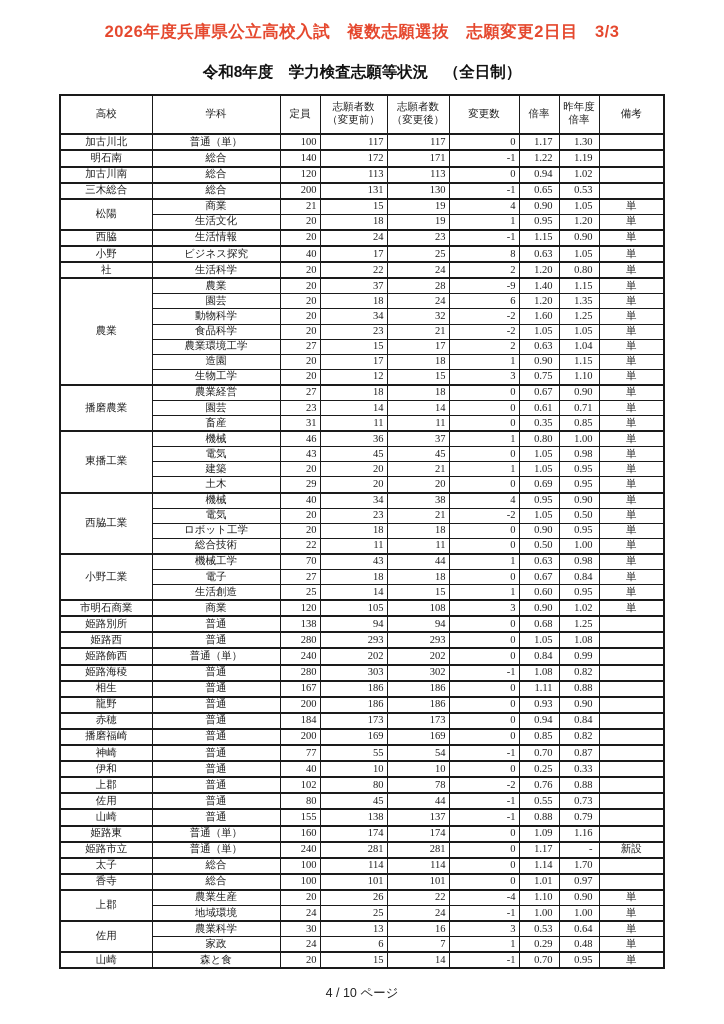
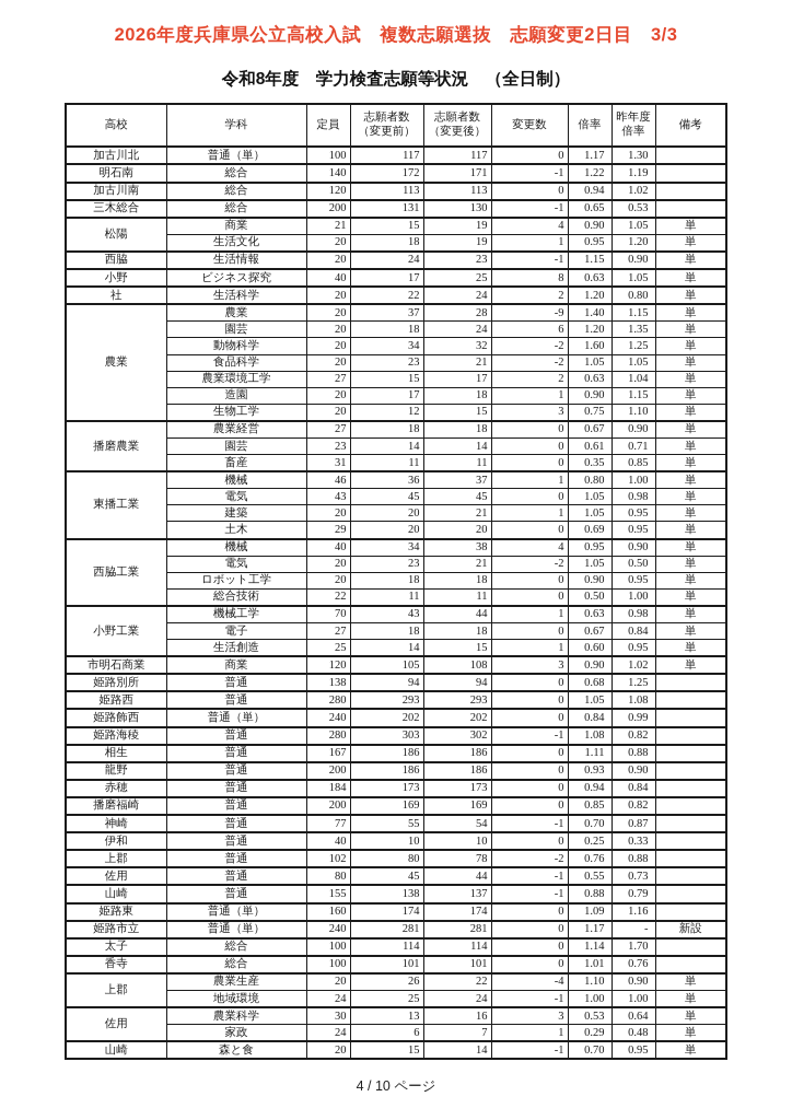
  2026年度兵庫県公立高校入試 複数志願選抜 志願変更2日目 3/3
  令和8年度 学力検査志願等状況 （全日制）
  高校	学科	定員	志願者数 （変更前）	志願者数 （変更後）	変更数	倍率	昨年度 倍率	備考
  加古川北	普通（単）	100	117	117	0	1.17	1.30
  明石南	総合	140	172	171	-1	1.22	1.19
  加古川南	総合	120	113	113	0	0.94	1.02
  三木総合	総合	200	131	130	-1	0.65	0.53
  松陽	商業	21	15	19	4	0.90	1.05	単
  生活文化	20	18	19	1	0.95	1.20	単
  西脇	生活情報	20	24	23	-1	1.15	0.90	単
  小野	ビジネス探究	40	17	25	8	0.63	1.05	単
  社	生活科学	20	22	24	2	1.20	0.80	単
  農業	農業	20	37	28	-9	1.40	1.15	単
  園芸	20	18	24	6	1.20	1.35	単
  動物科学	20	34	32	-2	1.60	1.25	単
  食品科学	20	23	21	-2	1.05	1.05	単
  農業環境工学	27	15	17	2	0.63	1.04	単
  造園	20	17	18	1	0.90	1.15	単
  生物工学	20	12	15	3	0.75	1.10	単
  播磨農業	農業経営	27	18	18	0	0.67	0.90	単
  園芸	23	14	14	0	0.61	0.71	単
  畜産	31	11	11	0	0.35	0.85	単
  東播工業	機械	46	36	37	1	0.80	1.00	単
  電気	43	45	45	0	1.05	0.98	単
  建築	20	20	21	1	1.05	0.95	単
  土木	29	20	20	0	0.69	0.95	単
  西脇工業	機械	40	34	38	4	0.95	0.90	単
  電気	20	23	21	-2	1.05	0.50	単
  ロボット工学	20	18	18	0	0.90	0.95	単
  総合技術	22	11	11	0	0.50	1.00	単
  小野工業	機械工学	70	43	44	1	0.63	0.98	単
  電子	27	18	18	0	0.67	0.84	単
  生活創造	25	14	15	1	0.60	0.95	単
  市明石商業	商業	120	105	108	3	0.90	1.02	単
  姫路別所	普通	138	94	94	0	0.68	1.25
  姫路西	普通	280	293	293	0	1.05	1.08
  姫路飾西	普通（単）	240	202	202	0	0.84	0.99
  姫路海稜	普通	280	303	302	-1	1.08	0.82
  相生	普通	167	186	186	0	1.11	0.88
  龍野	普通	200	186	186	0	0.93	0.90
  赤穂	普通	184	173	173	0	0.94	0.84
  播磨福崎	普通	200	169	169	0	0.85	0.82
  神崎	普通	77	55	54	-1	0.70	0.87
  伊和	普通	40	10	10	0	0.25	0.33
  上郡	普通	102	80	78	-2	0.76	0.88
  佐用	普通	80	45	44	-1	0.55	0.73
  山崎	普通	155	138	137	-1	0.88	0.79
  姫路東	普通（単）	160	174	174	0	1.09	1.16
  姫路市立	普通（単）	240	281	281	0	1.17	-	新設
  太子	総合	100	114	114	0	1.14	1.70
- 香寺	総合	100	101	101	0	1.01	0.97
+ 香寺	総合	100	101	101	0	1.01	0.76
  上郡	農業生産	20	26	22	-4	1.10	0.90	単
  地域環境	24	25	24	-1	1.00	1.00	単
  佐用	農業科学	30	13	16	3	0.53	0.64	単
  家政	24	6	7	1	0.29	0.48	単
  山崎	森と食	20	15	14	-1	0.70	0.95	単
  4 / 10 ページ
